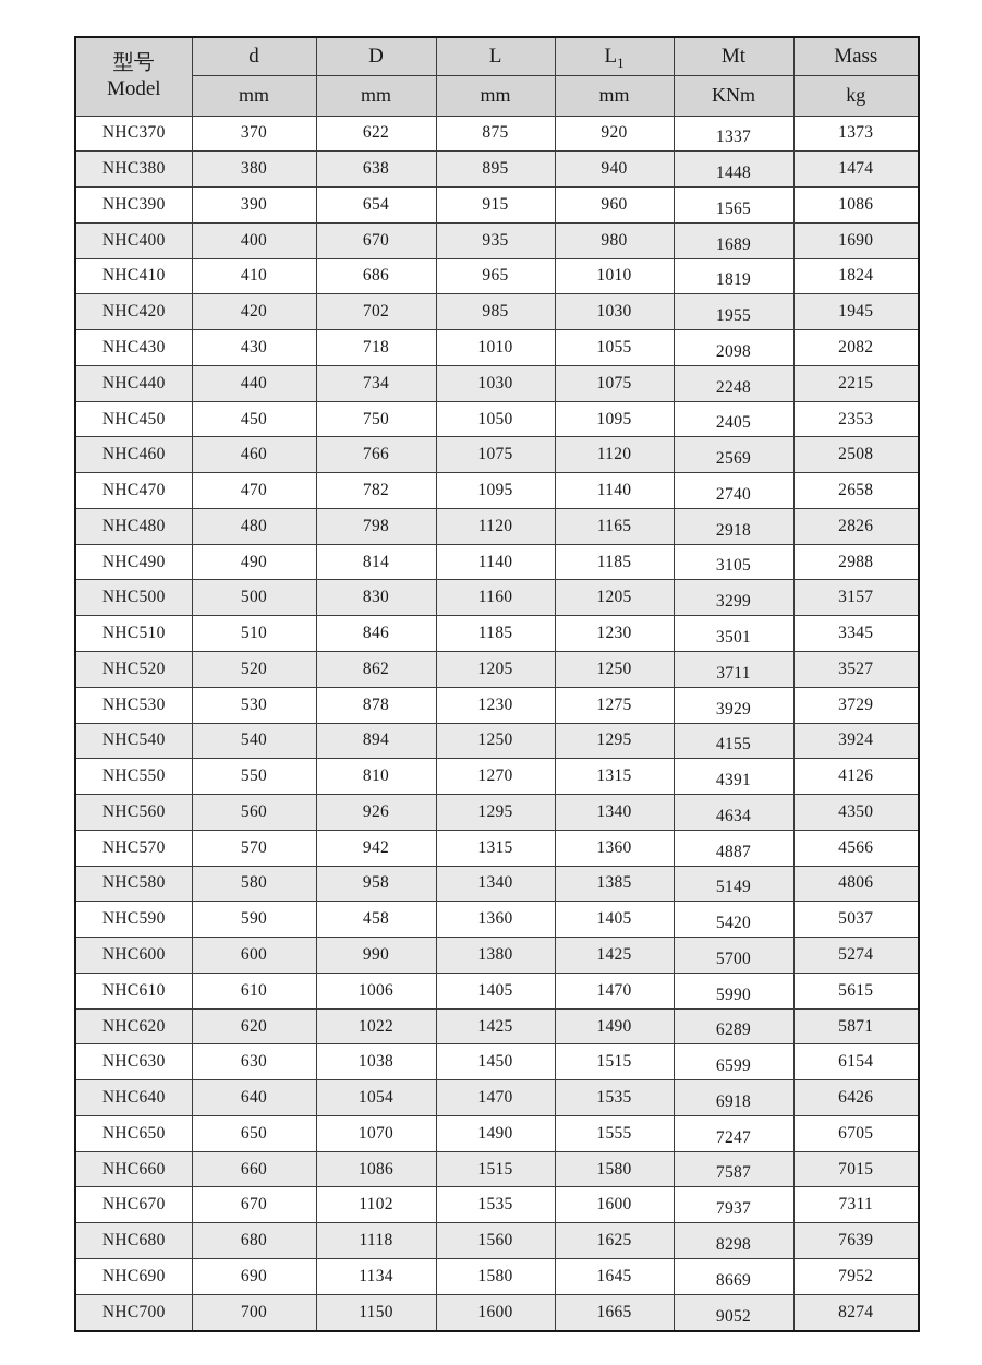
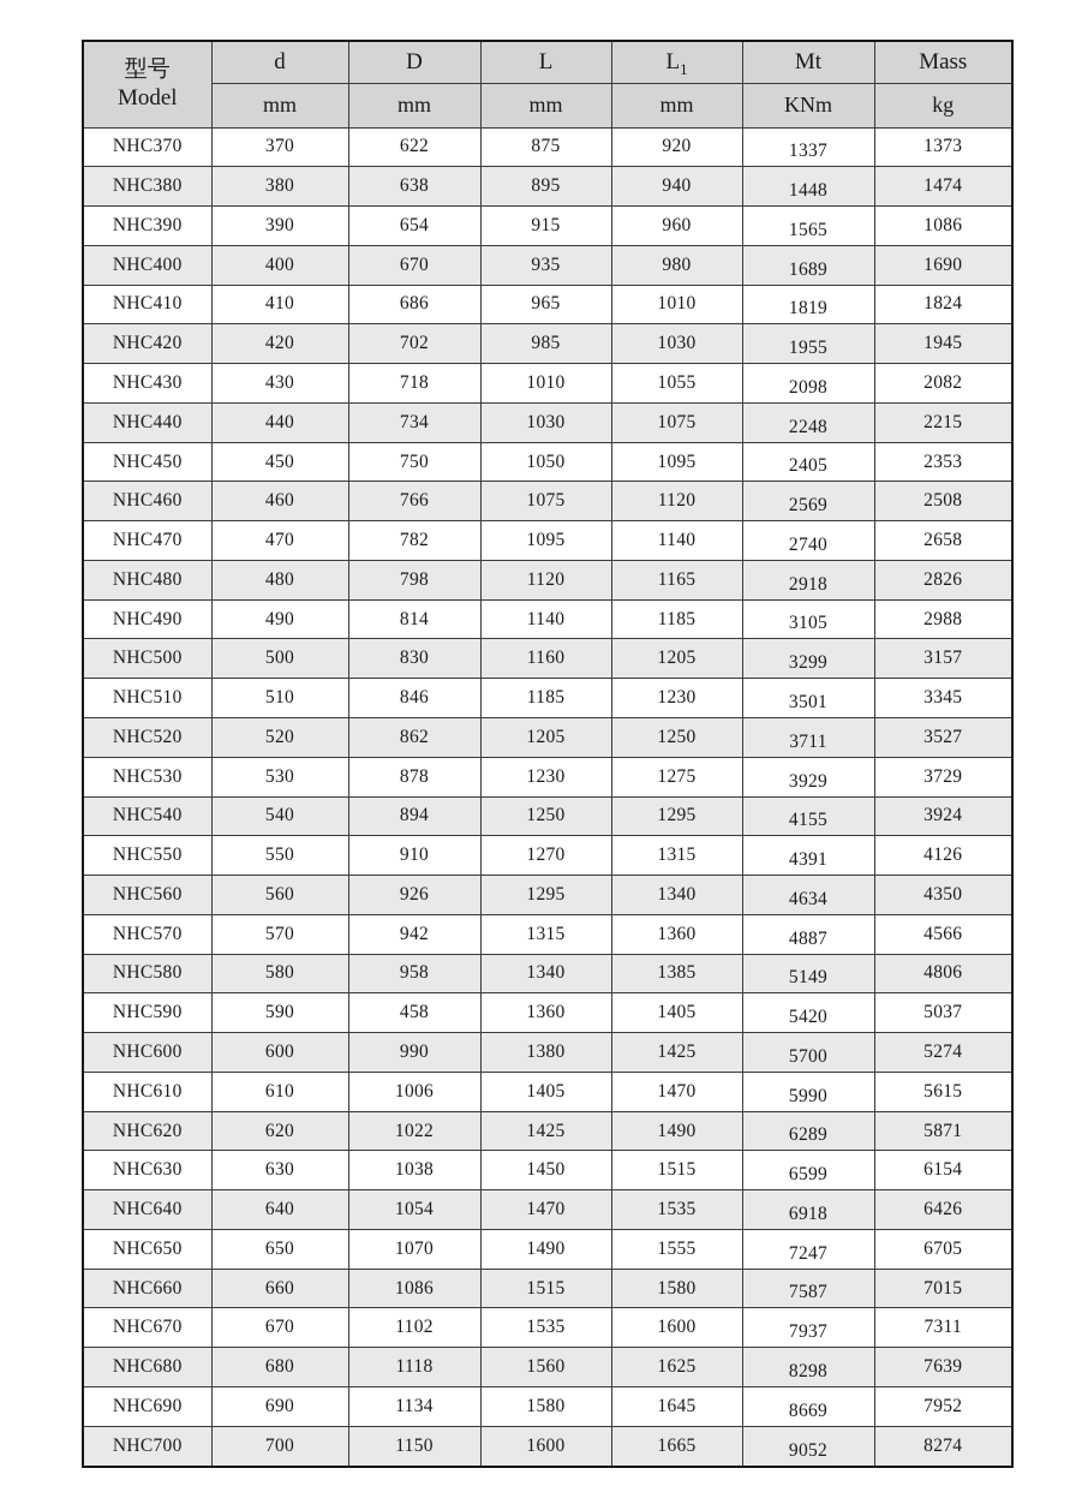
  型号 Model	d	D	L	L1	Mt	Mass
  mm	mm	mm	mm	KNm	kg
  NHC370	370	622	875	920	1337	1373
  NHC380	380	638	895	940	1448	1474
  NHC390	390	654	915	960	1565	1086
  NHC400	400	670	935	980	1689	1690
  NHC410	410	686	965	1010	1819	1824
  NHC420	420	702	985	1030	1955	1945
  NHC430	430	718	1010	1055	2098	2082
  NHC440	440	734	1030	1075	2248	2215
  NHC450	450	750	1050	1095	2405	2353
  NHC460	460	766	1075	1120	2569	2508
  NHC470	470	782	1095	1140	2740	2658
  NHC480	480	798	1120	1165	2918	2826
  NHC490	490	814	1140	1185	3105	2988
  NHC500	500	830	1160	1205	3299	3157
  NHC510	510	846	1185	1230	3501	3345
  NHC520	520	862	1205	1250	3711	3527
  NHC530	530	878	1230	1275	3929	3729
  NHC540	540	894	1250	1295	4155	3924
- NHC550	550	810	1270	1315	4391	4126
+ NHC550	550	910	1270	1315	4391	4126
  NHC560	560	926	1295	1340	4634	4350
  NHC570	570	942	1315	1360	4887	4566
  NHC580	580	958	1340	1385	5149	4806
  NHC590	590	458	1360	1405	5420	5037
  NHC600	600	990	1380	1425	5700	5274
  NHC610	610	1006	1405	1470	5990	5615
  NHC620	620	1022	1425	1490	6289	5871
  NHC630	630	1038	1450	1515	6599	6154
  NHC640	640	1054	1470	1535	6918	6426
  NHC650	650	1070	1490	1555	7247	6705
  NHC660	660	1086	1515	1580	7587	7015
  NHC670	670	1102	1535	1600	7937	7311
  NHC680	680	1118	1560	1625	8298	7639
  NHC690	690	1134	1580	1645	8669	7952
  NHC700	700	1150	1600	1665	9052	8274
